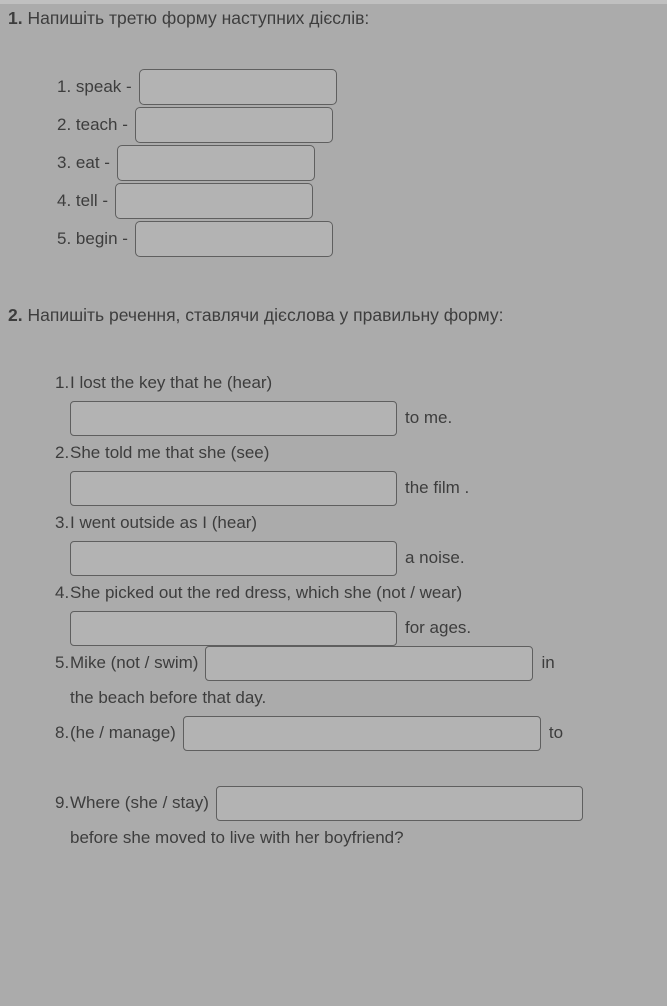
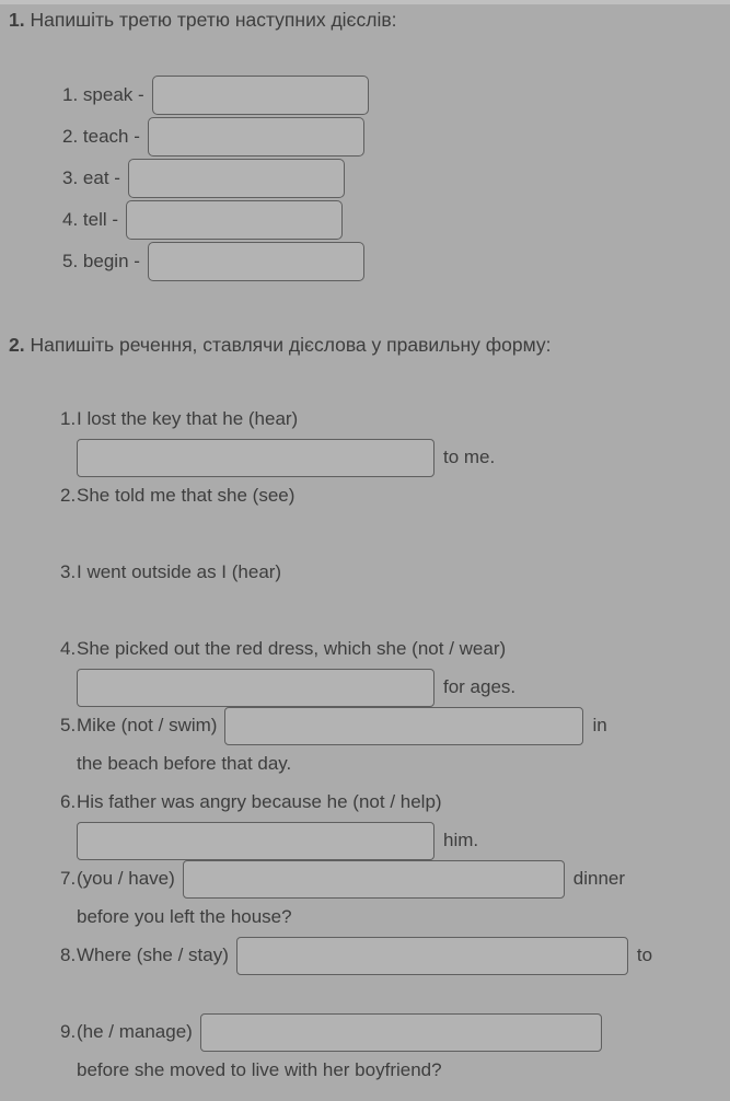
- 1. Напишіть третю форму наступних дієслів:
+ 1. Напишіть третю третю наступних дієслів:
  1.
  speak -
  2.
  teach -
  3.
  eat -
  4.
  tell -
  5.
  begin -
  2. Напишіть речення, ставлячи дієслова у правильну форму:
  1.
  I lost the key that he (hear)
  to me.
  2.
  She told me that she (see)
- the film .
  3.
  I went outside as I (hear)
- a noise.
  4.
  She picked out the red dress, which she (not / wear)
  for ages.
  5.
  Mike (not / swim) in
  the beach before that day.
+ 6.
+ His father was angry because he (not / help)
+ him.
+ 7.
+ (you / have) dinner
+ before you left the house?
  8.
- (he / manage) to
+ Where (she / stay) to
  9.
- Where (she / stay)
+ (he / manage)
  before she moved to live with her boyfriend?
